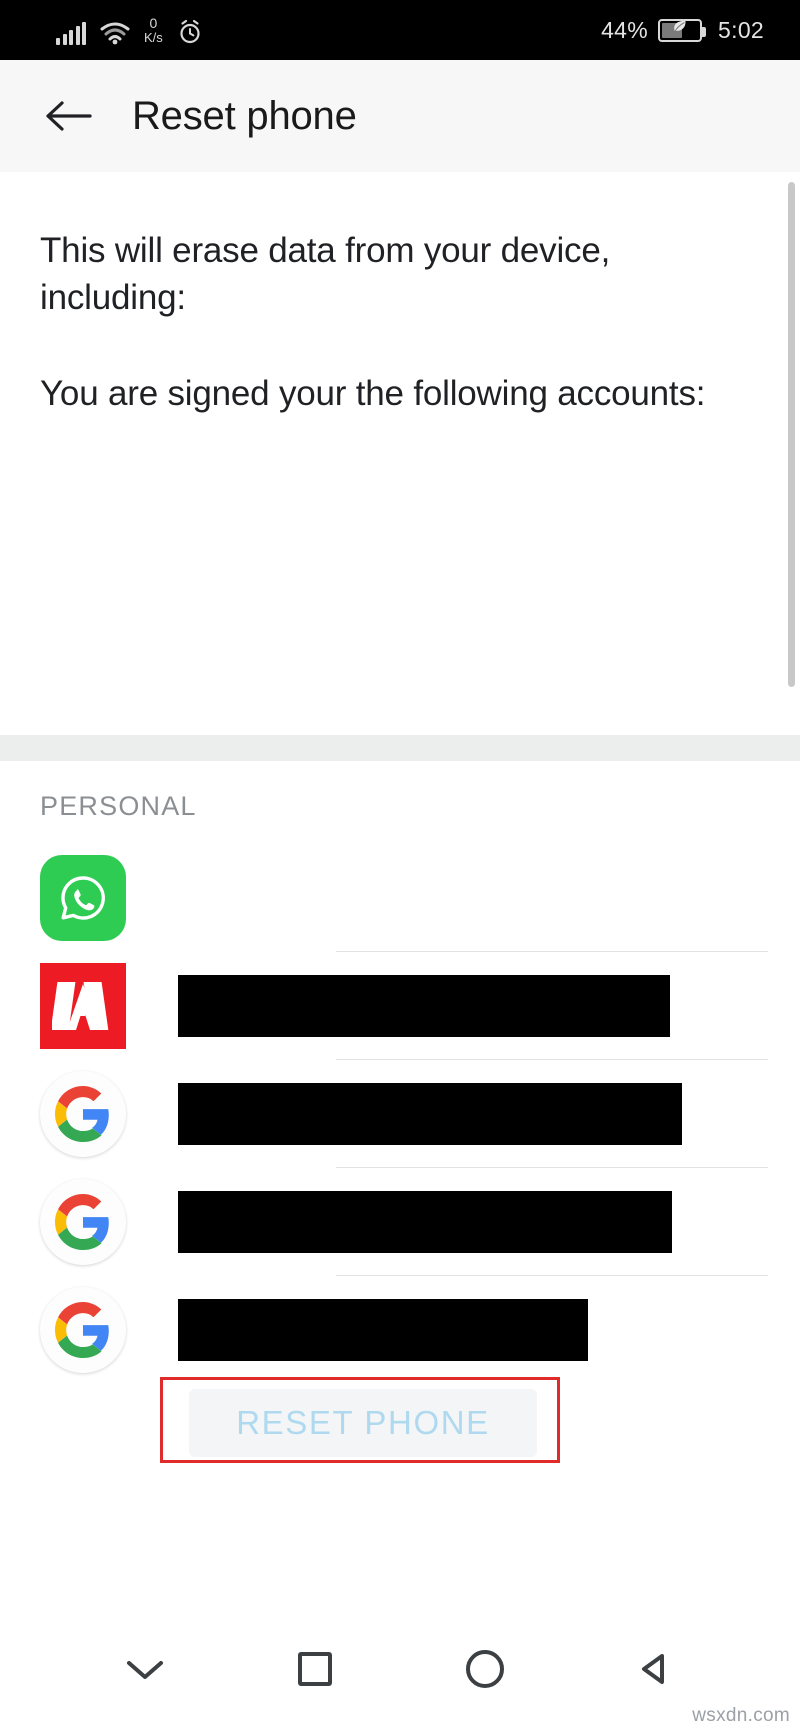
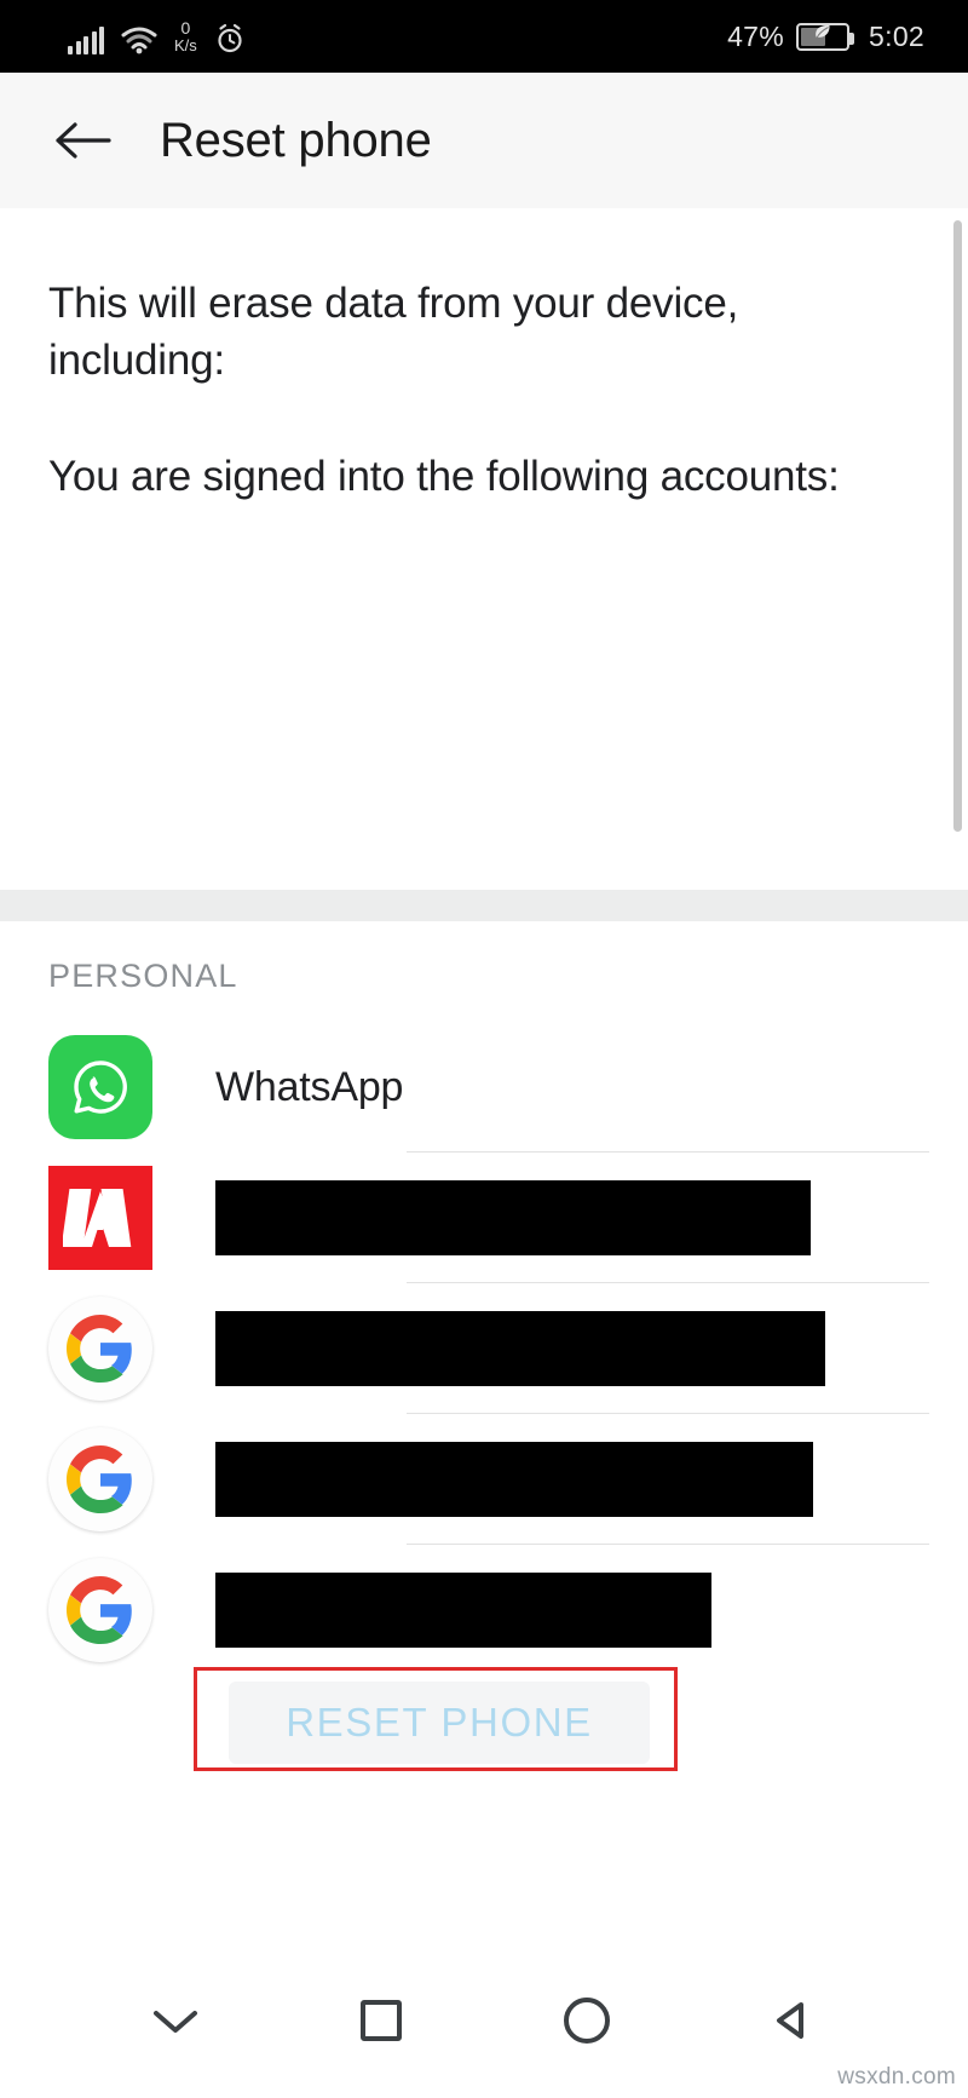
  0
  K/s
- 44%
+ 47%
  5:02
  Reset phone
  This will erase data from your device, including:
- You are signed your the following accounts:
+ You are signed into the following accounts:
  PERSONAL
+ WhatsApp
  RESET PHONE
  wsxdn.com
